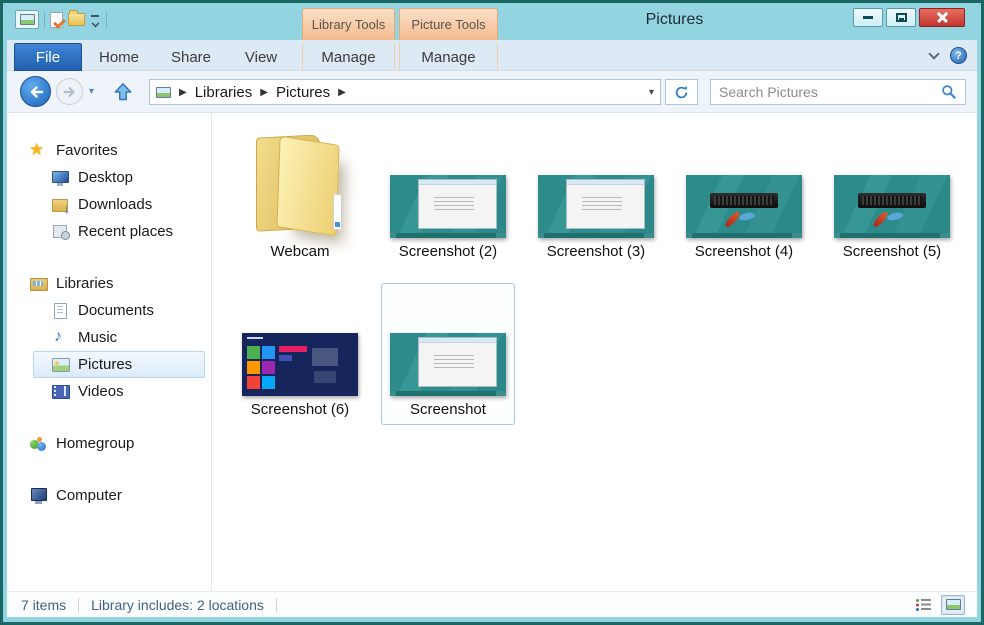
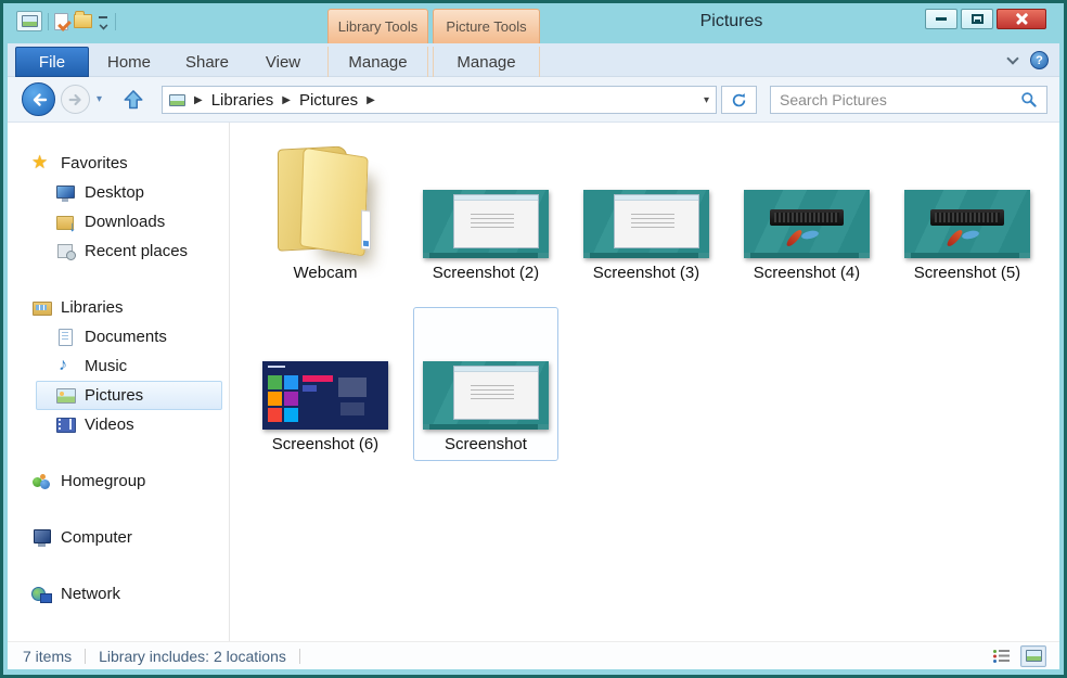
  Library Tools
  Picture Tools
  Pictures
  File
  Home
  Share
  View
  Manage
  Manage
  ?
  ▾
  ▶
  Libraries
  ▶
  Pictures
  ▶
  ▾
  Search Pictures
  Favorites
  Desktop
  Downloads
  Recent places
  Libraries
  Documents
  Music
  Pictures
  Videos
  Homegroup
  Computer
+ Network
  Webcam
  Screenshot (2)
  Screenshot (3)
  Screenshot (4)
  Screenshot (5)
  Screenshot (6)
  Screenshot
  7 items
  Library includes: 2 locations
